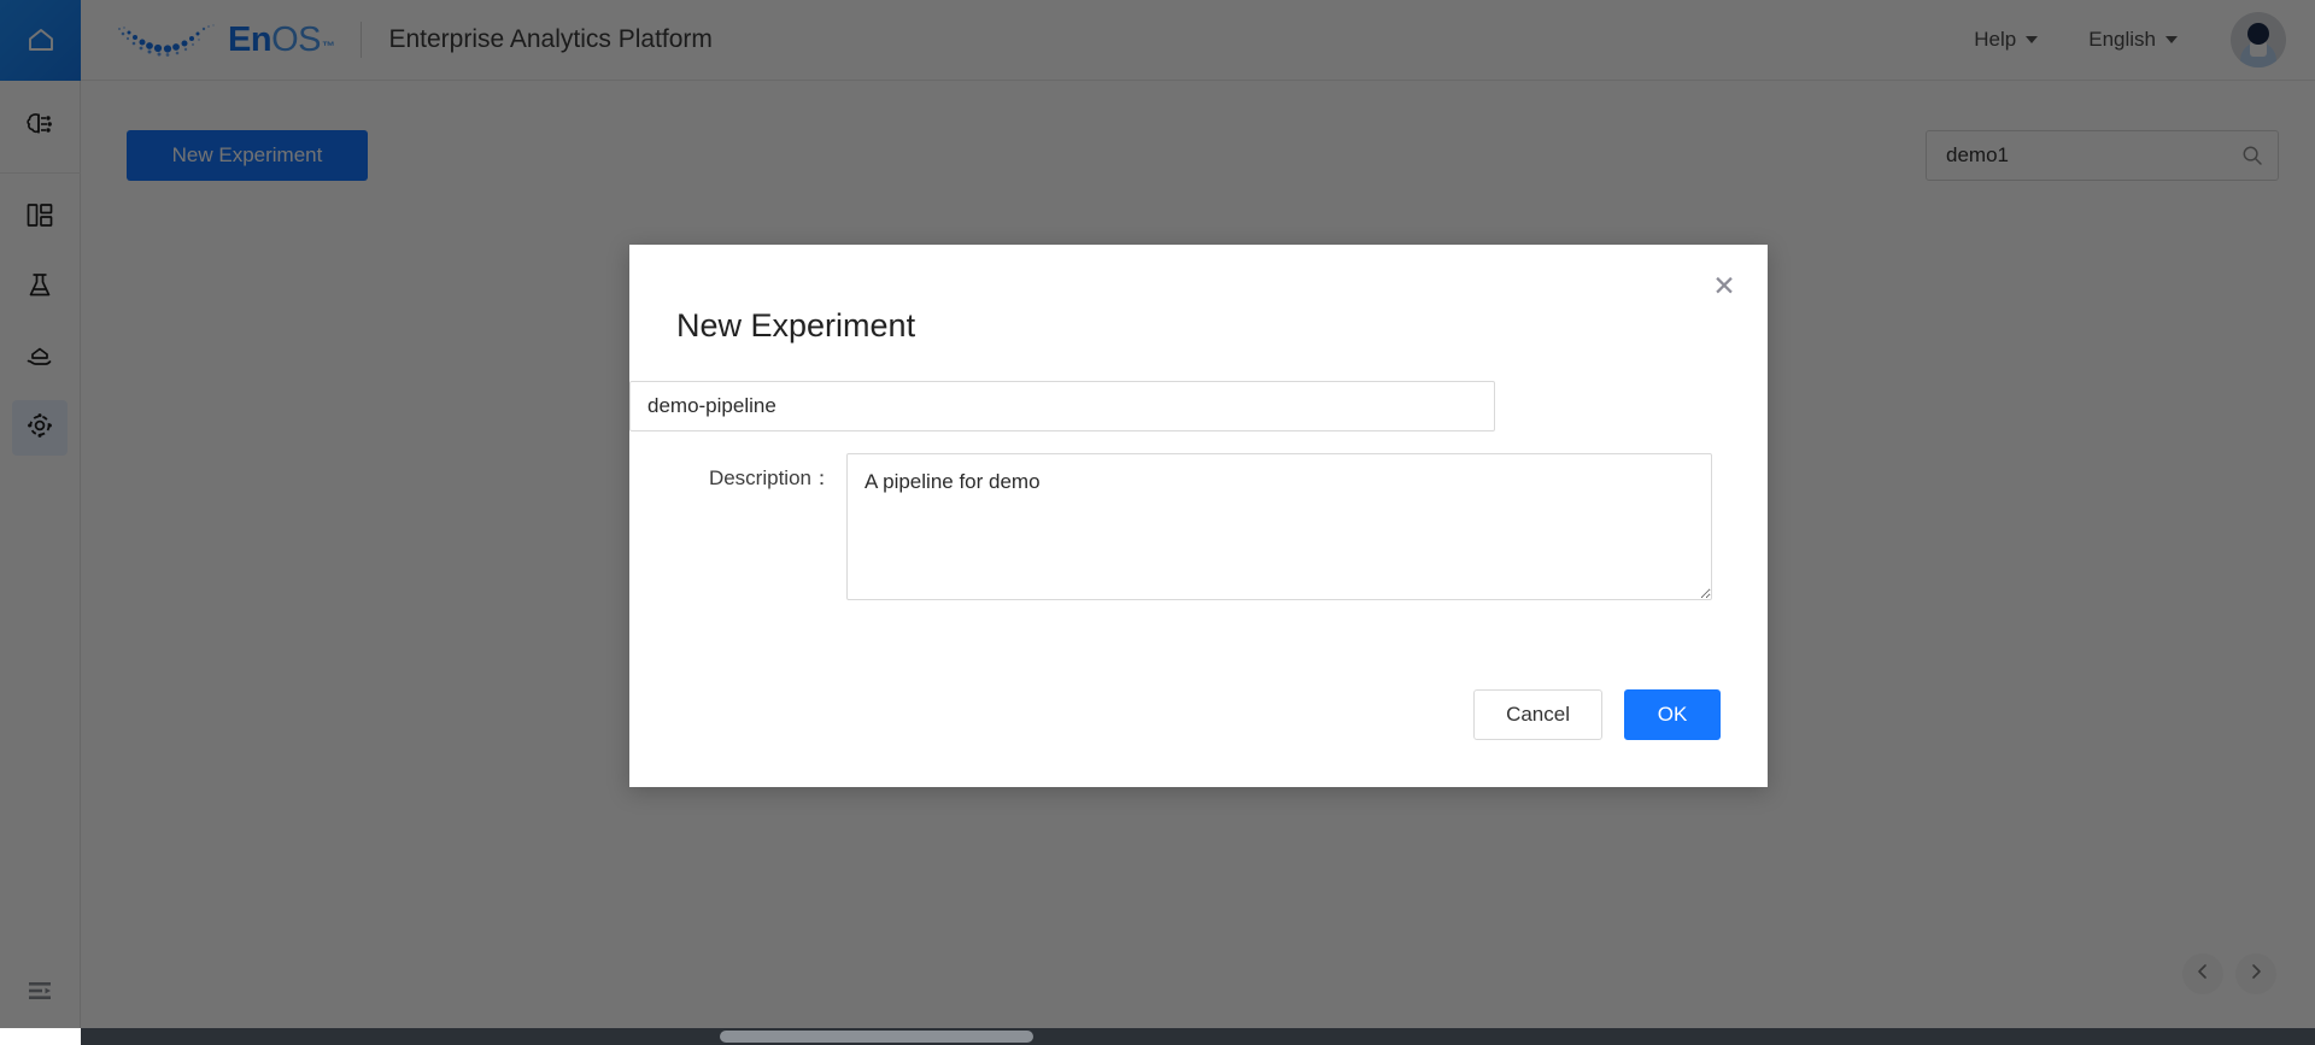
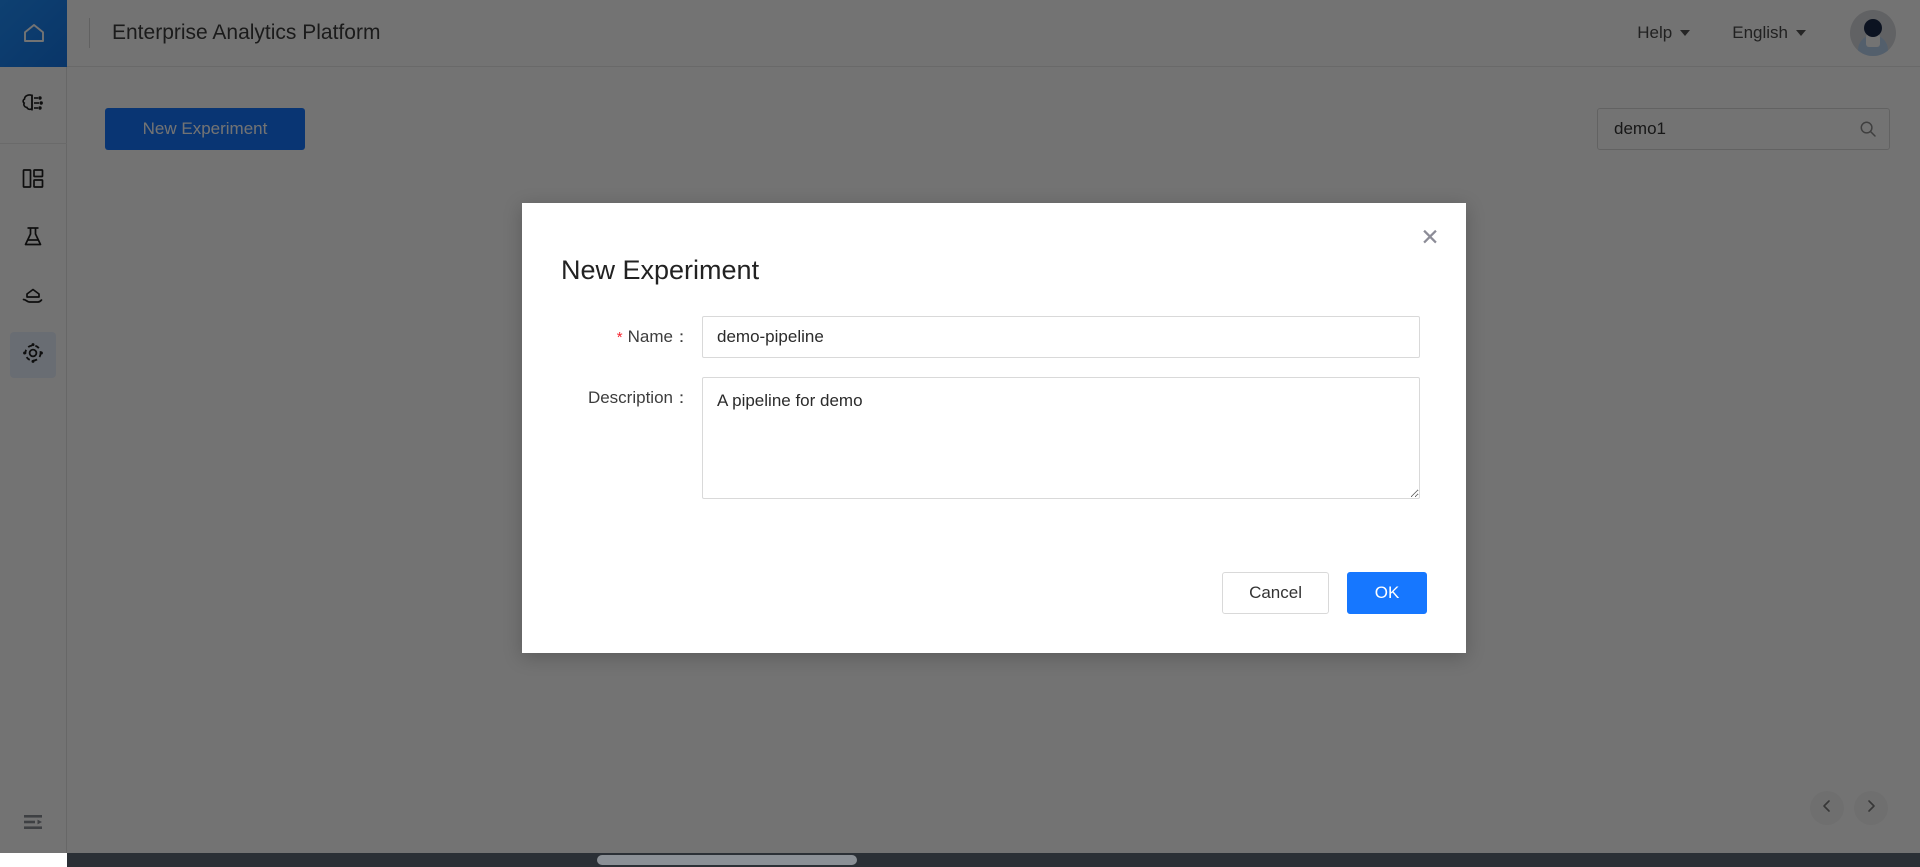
- En
- OS
- ™
  Enterprise Analytics Platform
  Help
  English
  New Experiment
  demo1
  ✕
  New Experiment
+ * Name：
  demo-pipeline
  Description：
  A pipeline for demo
  Cancel
  OK
